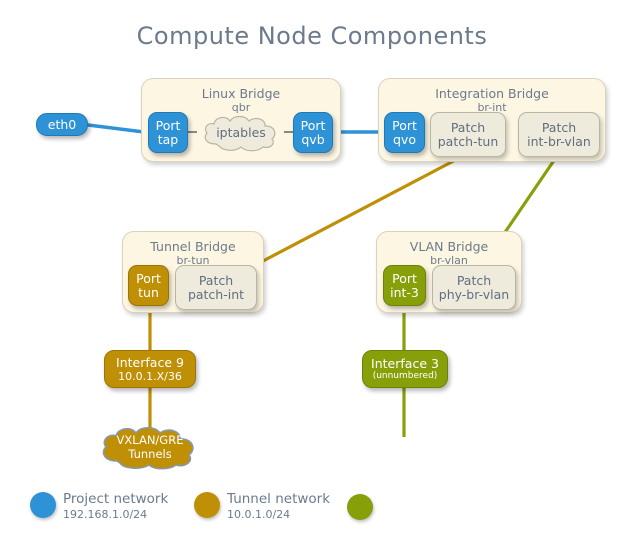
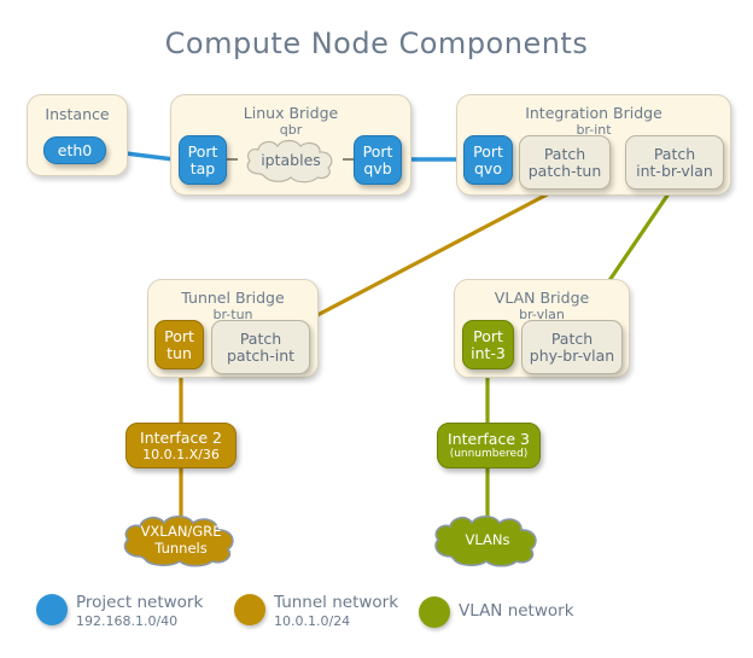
  Compute Node Components
+ Instance
  eth0
  Linux Bridge
  qbr
  iptables
  Port
  tap
  Port
  qvb
  Integration Bridge
  br-int
  Port
  qvo
  Patch
  patch-tun
  Patch
  int-br-vlan
  Tunnel Bridge
  br-tun
  Port
  tun
  Patch
  patch-int
  VLAN Bridge
  br-vlan
  Port
  int-3
  Patch
  phy-br-vlan
- Interface 9
+ Interface 2
  10.0.1.X/36
  Interface 3
  (unnumbered)
  VXLAN/GRE
  Tunnels
+ VLANs
  Project network
- 192.168.1.0/24
+ 192.168.1.0/40
  Tunnel network
  10.0.1.0/24
+ VLAN network
